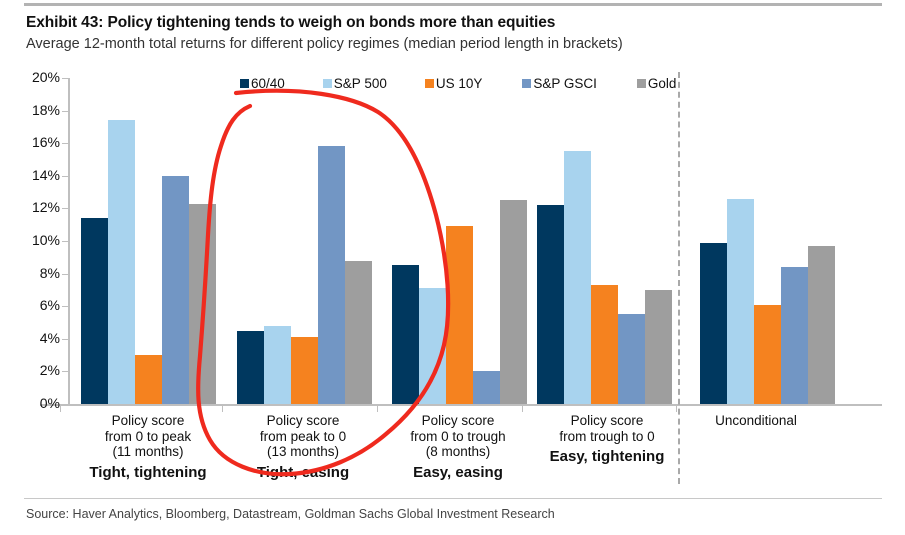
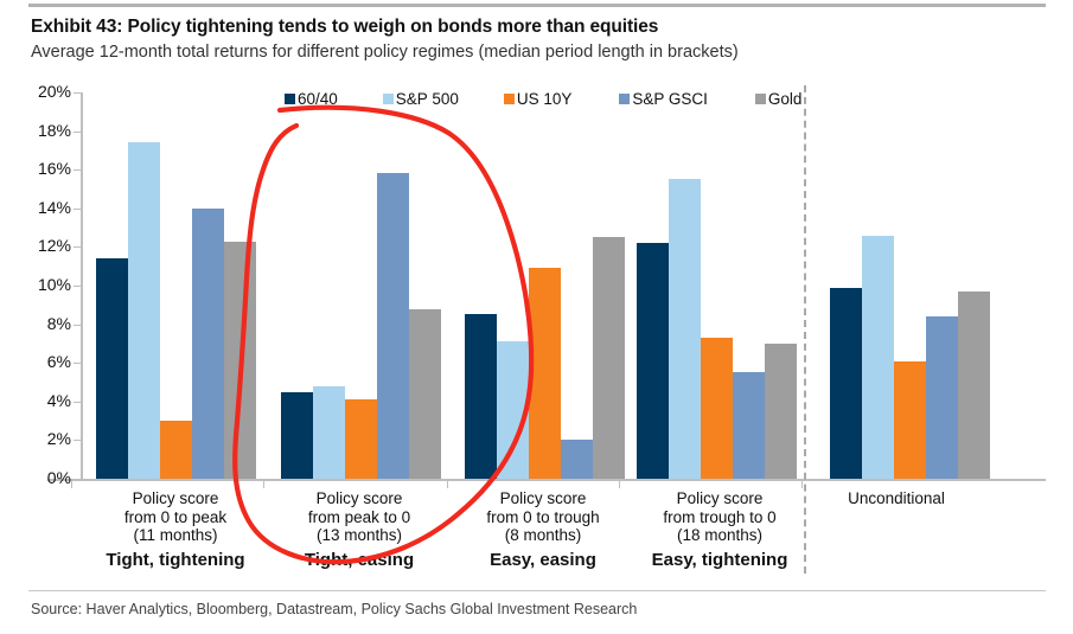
  Exhibit 43: Policy tightening tends to weigh on bonds more than equities
  Average 12-month total returns for different policy regimes (median period length in brackets)
  0%
  2%
  4%
  6%
  8%
  10%
  12%
  14%
  16%
  18%
  20%
  60/40
  S&P 500
  US 10Y
  S&P GSCI
  Gold
  Policy score
  from 0 to peak
  (11 months)
  Tight, tightening
  Policy score
  from peak to 0
  (13 months)
  Policy score
  from 0 to trough
  (8 months)
  Easy, easing
  Policy score
  from trough to 0
+ (18 months)
  Easy, tightening
  Unconditional
- Source: Haver Analytics, Bloomberg, Datastream, Goldman Sachs Global Investment Research
+ Source: Haver Analytics, Bloomberg, Datastream, Policy Sachs Global Investment Research
